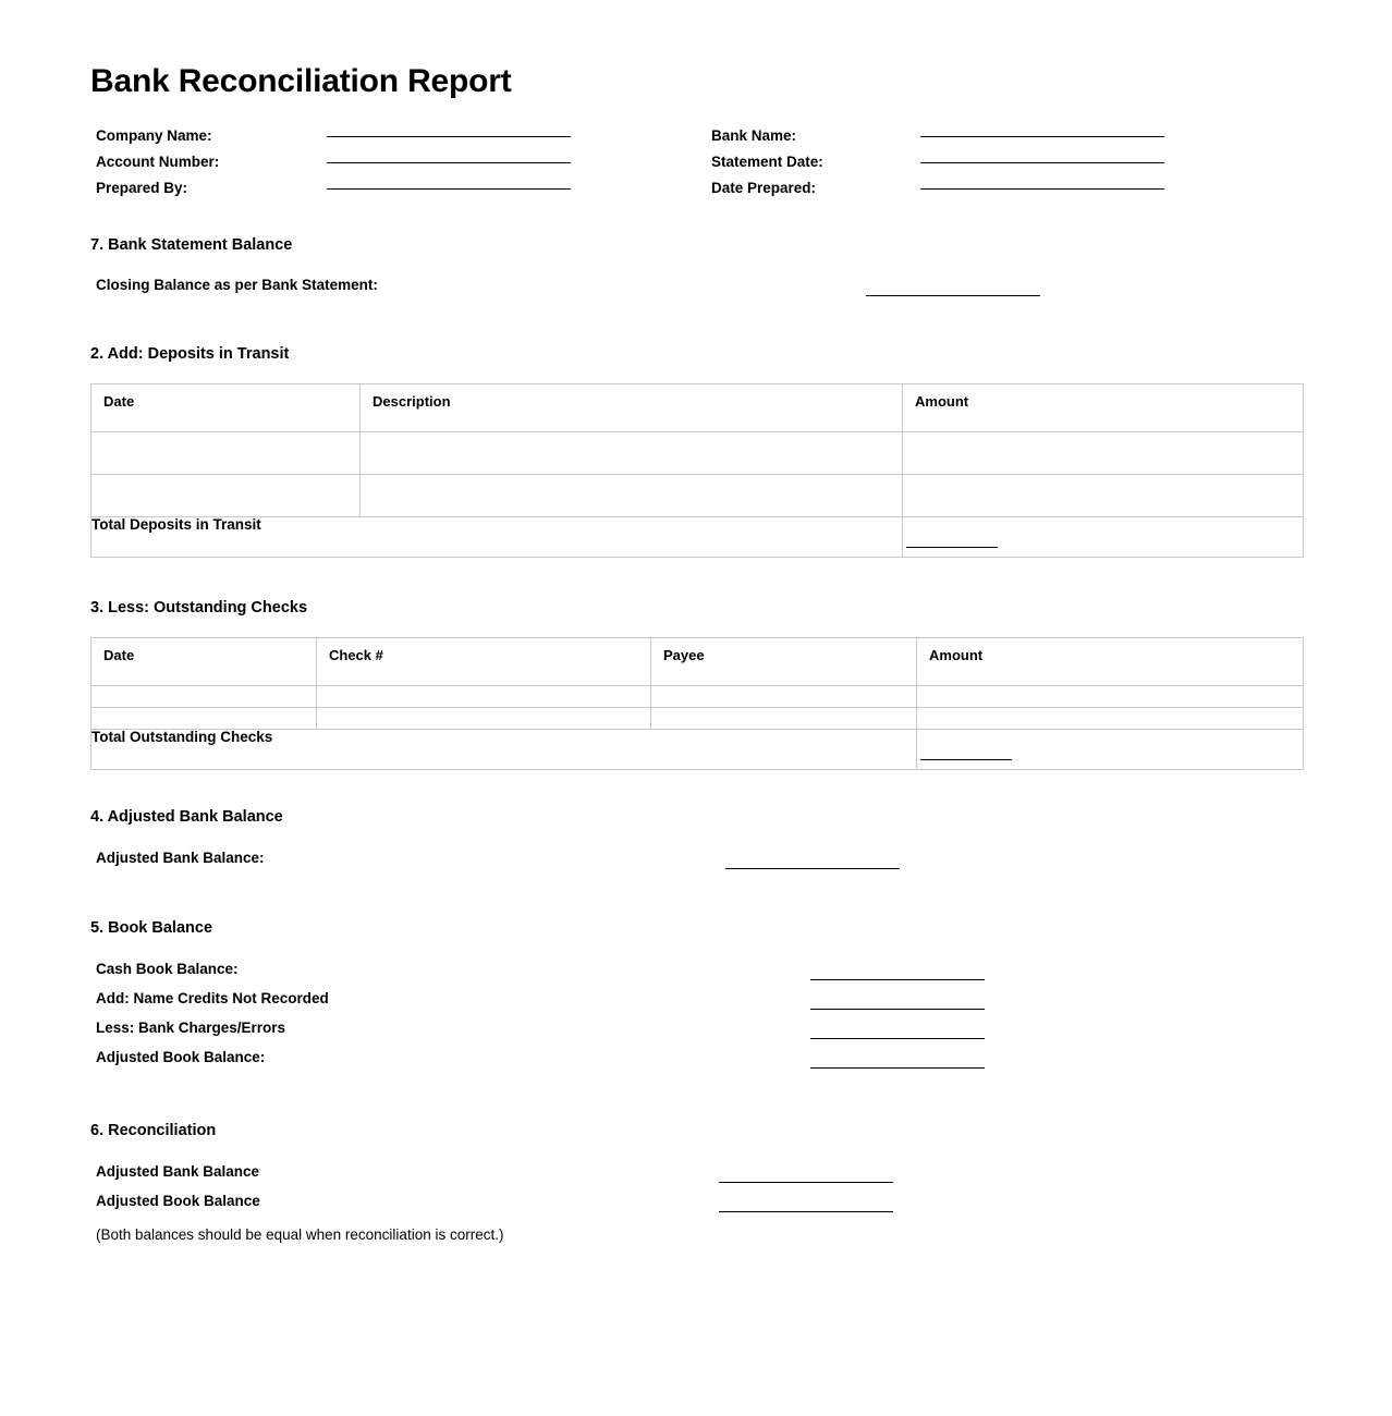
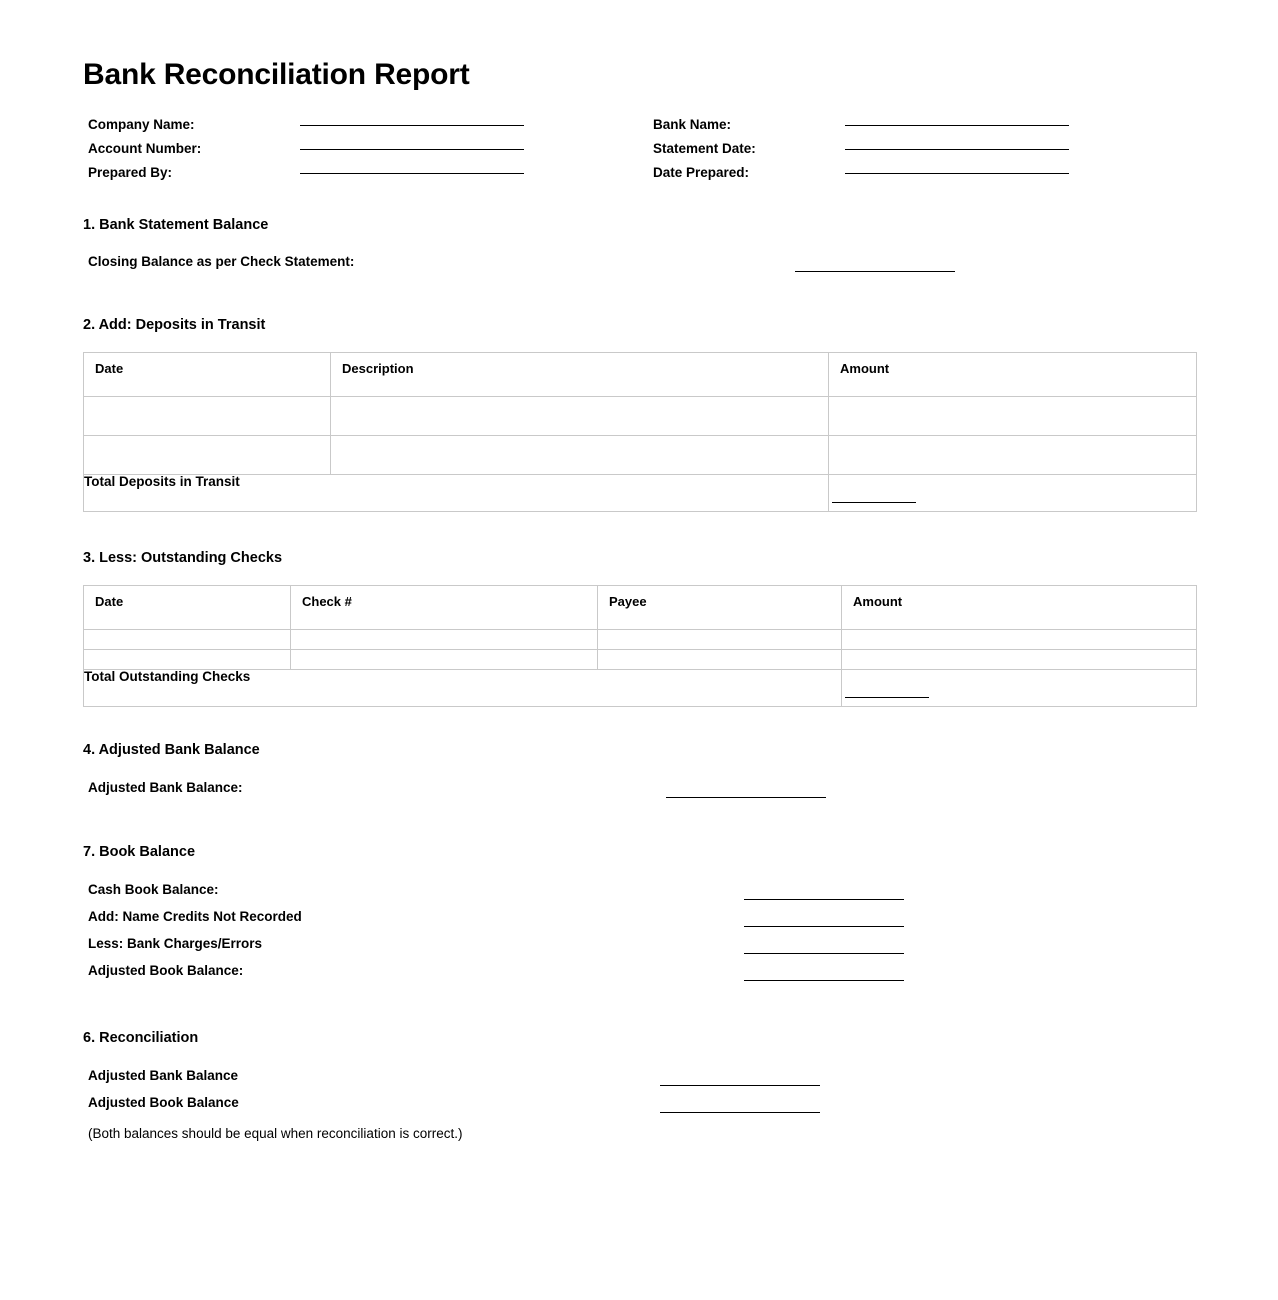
  Bank Reconciliation Report
  Company Name:
  Account Number:
  Prepared By:
  Bank Name:
  Statement Date:
  Date Prepared:
- 7. Bank Statement Balance
+ 1. Bank Statement Balance
- Closing Balance as per Bank Statement:
+ Closing Balance as per Check Statement:
  2. Add: Deposits in Transit
  Date	Description	Amount
  Total Deposits in Transit
  3. Less: Outstanding Checks
  Date	Check #	Payee	Amount
  Total Outstanding Checks
  4. Adjusted Bank Balance
  Adjusted Bank Balance:
- 5. Book Balance
+ 7. Book Balance
  Cash Book Balance:
  Add: Name Credits Not Recorded
  Less: Bank Charges/Errors
  Adjusted Book Balance:
  6. Reconciliation
  Adjusted Bank Balance
  Adjusted Book Balance
  (Both balances should be equal when reconciliation is correct.)
